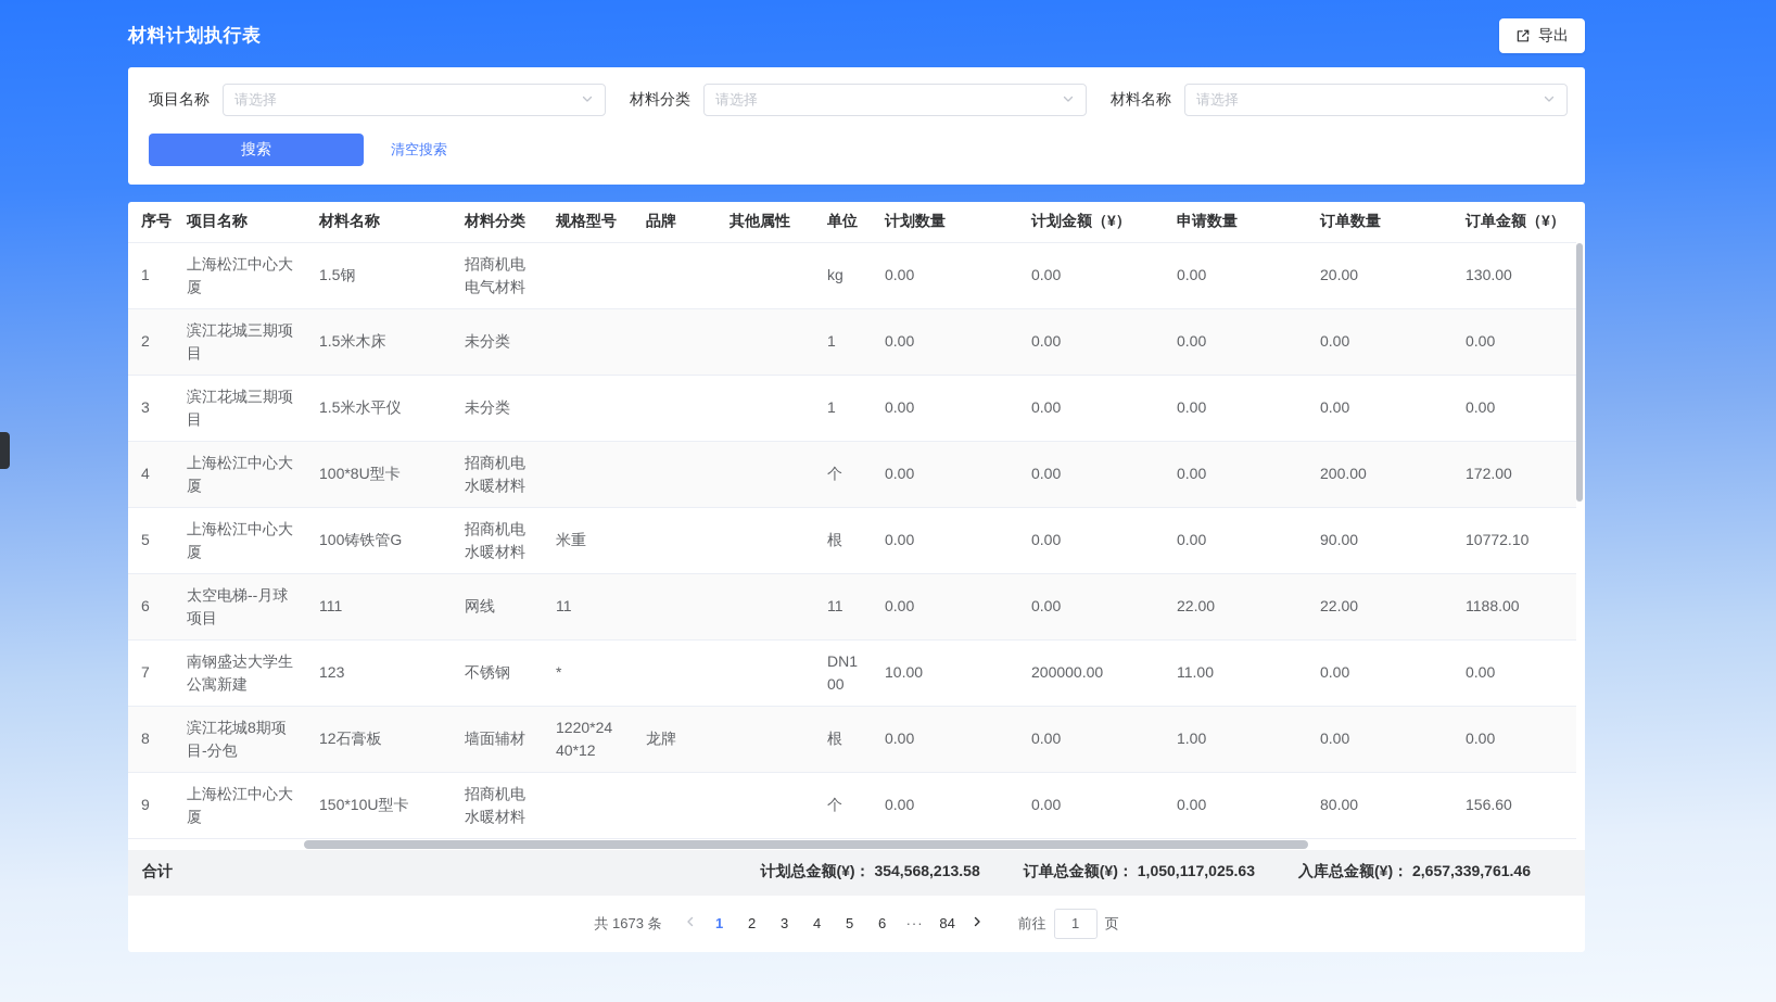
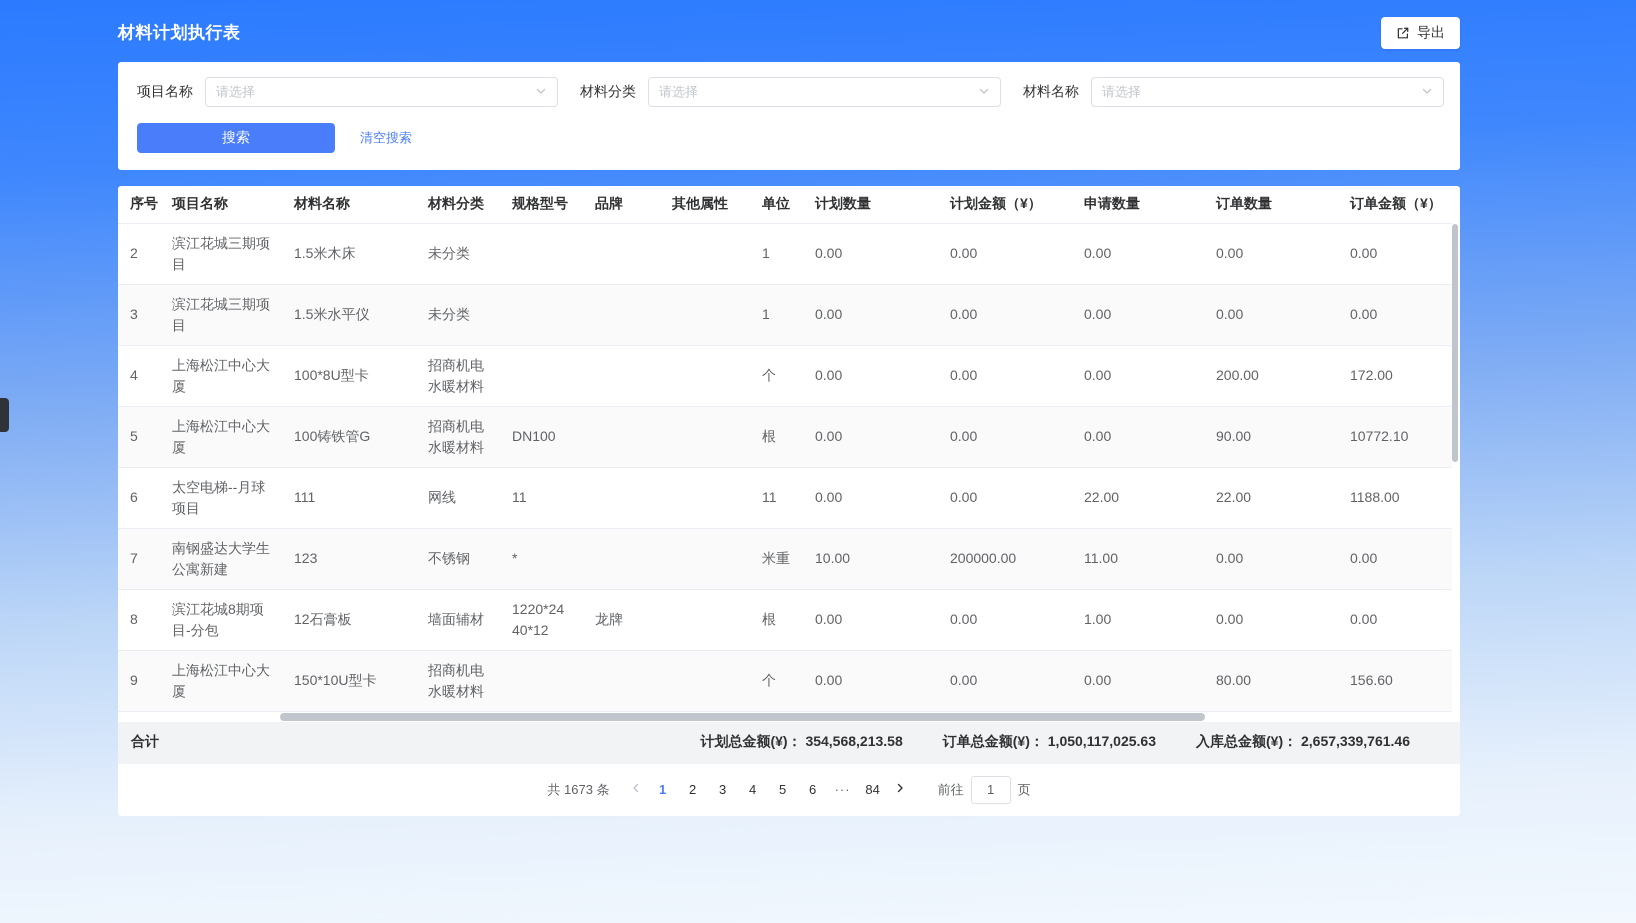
  材料计划执行表
  导出
  项目名称
  请选择
  材料分类
  请选择
  材料名称
  请选择
  搜索
  清空搜索
  序号	项目名称	材料名称	材料分类	规格型号	品牌	其他属性	单位	计划数量	计划金额（¥）	申请数量	订单数量	订单金额（¥）
- 1	上海松江中心大厦	1.5钢	招商机电电气材料				kg	0.00	0.00	0.00	20.00	130.00
  2	滨江花城三期项目	1.5米木床	未分类				1	0.00	0.00	0.00	0.00	0.00
  3	滨江花城三期项目	1.5米水平仪	未分类				1	0.00	0.00	0.00	0.00	0.00
  4	上海松江中心大厦	100*8U型卡	招商机电水暖材料				个	0.00	0.00	0.00	200.00	172.00
- 5	上海松江中心大厦	100铸铁管G	招商机电水暖材料	米重			根	0.00	0.00	0.00	90.00	10772.10
+ 5	上海松江中心大厦	100铸铁管G	招商机电水暖材料	DN100			根	0.00	0.00	0.00	90.00	10772.10
  6	太空电梯--月球项目	111	网线	11			11	0.00	0.00	22.00	22.00	1188.00
- 7	南钢盛达大学生公寓新建	123	不锈钢	*			DN100	10.00	200000.00	11.00	0.00	0.00
+ 7	南钢盛达大学生公寓新建	123	不锈钢	*			米重	10.00	200000.00	11.00	0.00	0.00
  8	滨江花城8期项目-分包	12石膏板	墙面辅材	1220*2440*12	龙牌		根	0.00	0.00	1.00	0.00	0.00
  9	上海松江中心大厦	150*10U型卡	招商机电水暖材料				个	0.00	0.00	0.00	80.00	156.60
  合计
  计划总金额(¥)： 354,568,213.58
  订单总金额(¥)： 1,050,117,025.63
  入库总金额(¥)： 2,657,339,761.46
  共 1673 条
  1 2 3 4 5 6 ··· 84
  前往
  1
  页
